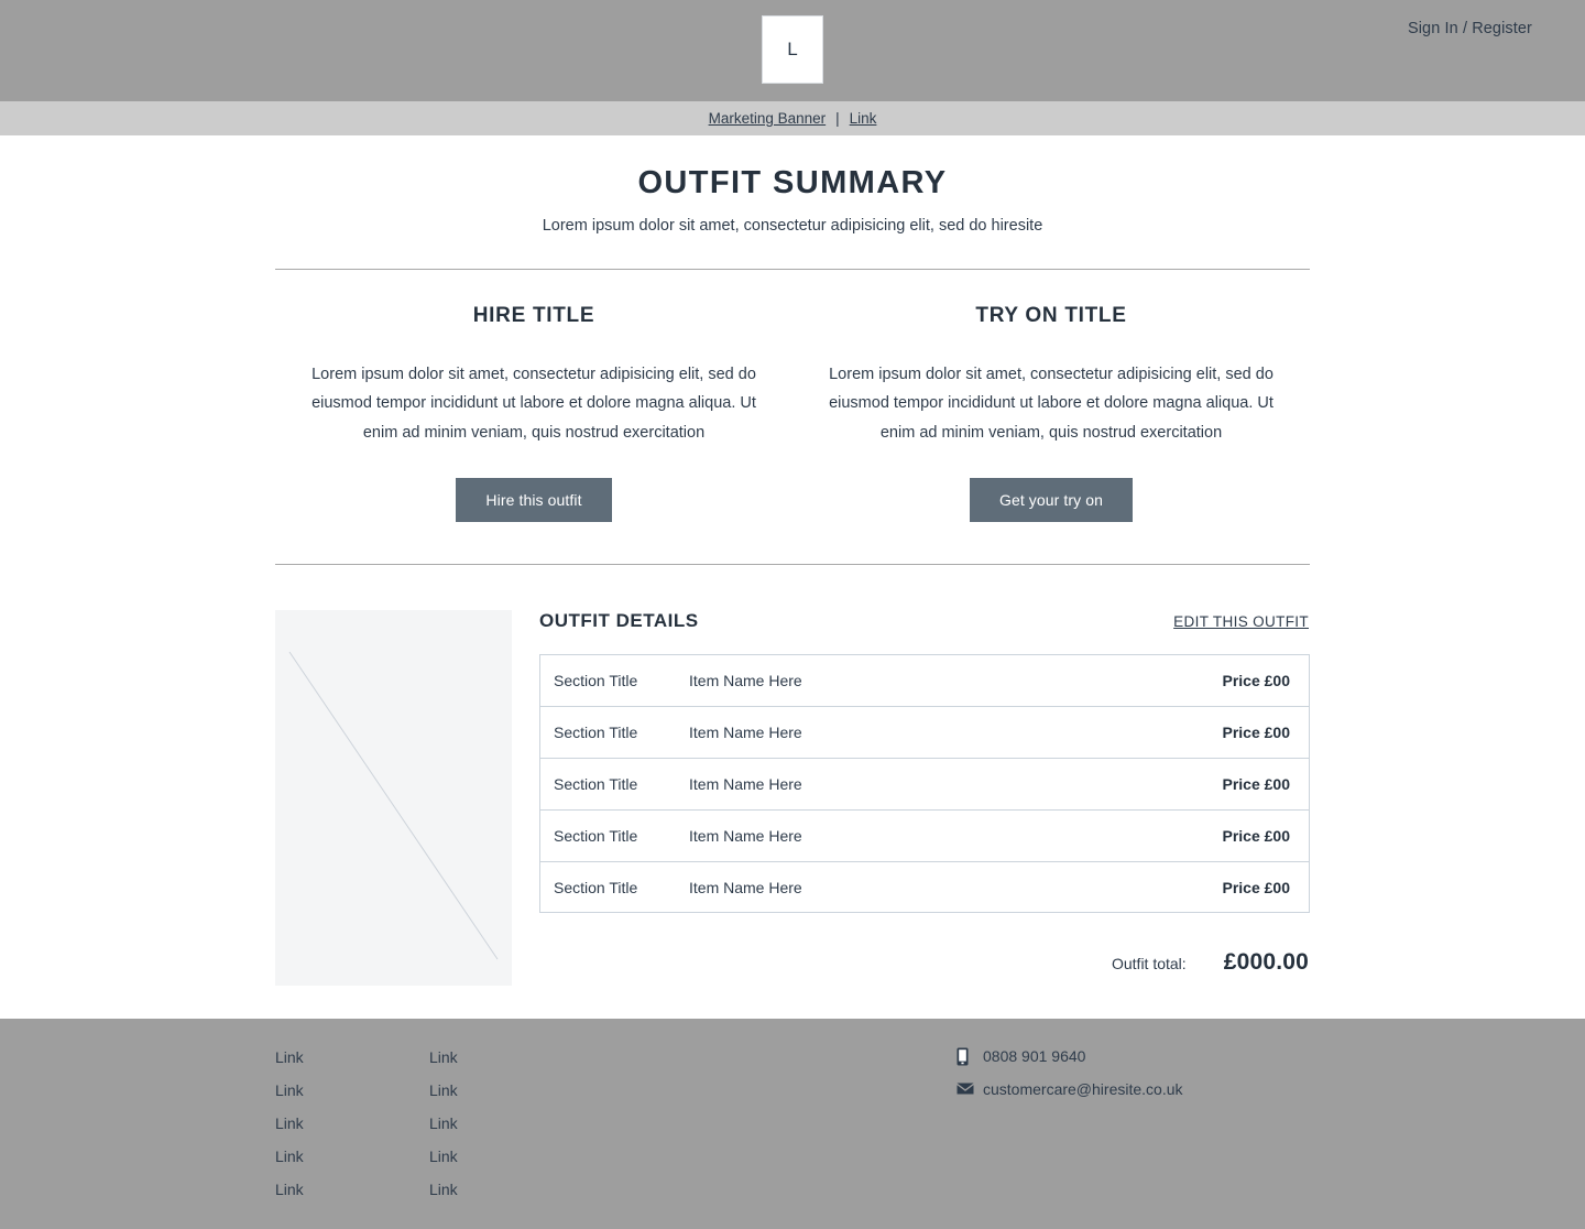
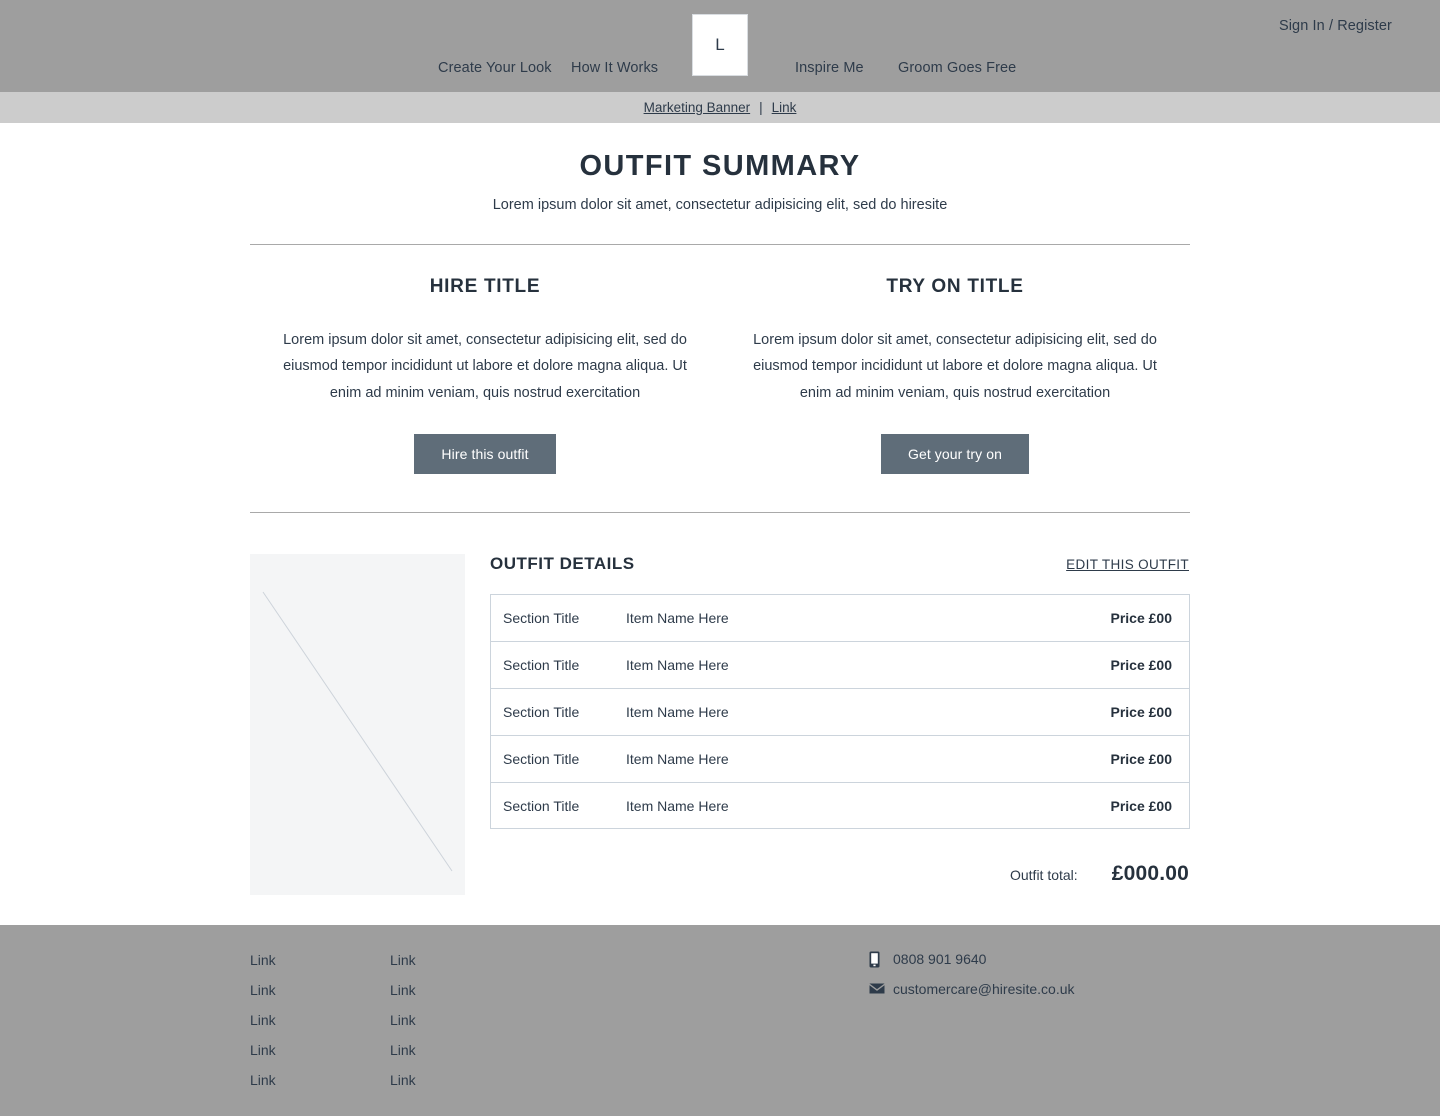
  Sign In / Register
  L
+ Create Your Look
+ How It Works
+ Inspire Me
+ Groom Goes Free
  Marketing Banner
  |
  Link
  OUTFIT SUMMARY
  Lorem ipsum dolor sit amet, consectetur adipisicing elit, sed do hiresite
  HIRE TITLE
  Lorem ipsum dolor sit amet, consectetur adipisicing elit, sed do eiusmod tempor incididunt ut labore et dolore magna aliqua. Ut enim ad minim veniam, quis nostrud exercitation
  Hire this outfit
  TRY ON TITLE
  Lorem ipsum dolor sit amet, consectetur adipisicing elit, sed do eiusmod tempor incididunt ut labore et dolore magna aliqua. Ut enim ad minim veniam, quis nostrud exercitation
  Get your try on
  OUTFIT DETAILS
  EDIT THIS OUTFIT
  Section Title
  Item Name Here
  Price £00
  Section Title
  Item Name Here
  Price £00
  Section Title
  Item Name Here
  Price £00
  Section Title
  Item Name Here
  Price £00
  Section Title
  Item Name Here
  Price £00
  Outfit total:
  £000.00
  Link
  Link
  Link
  Link
  Link
  Link
  Link
  Link
  Link
  Link
  0808 901 9640
  customercare@hiresite.co.uk
